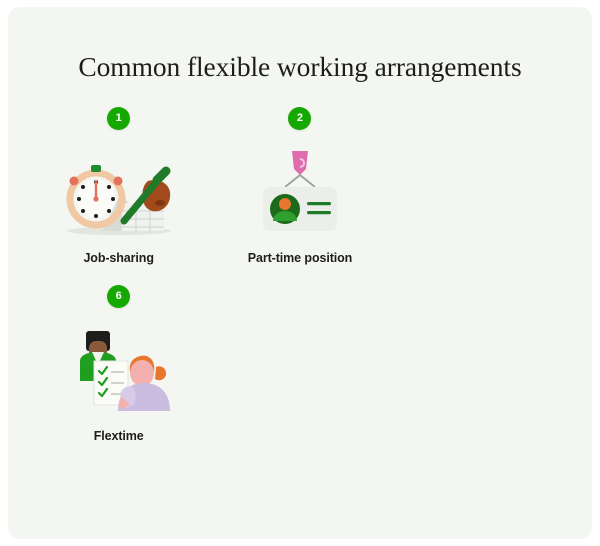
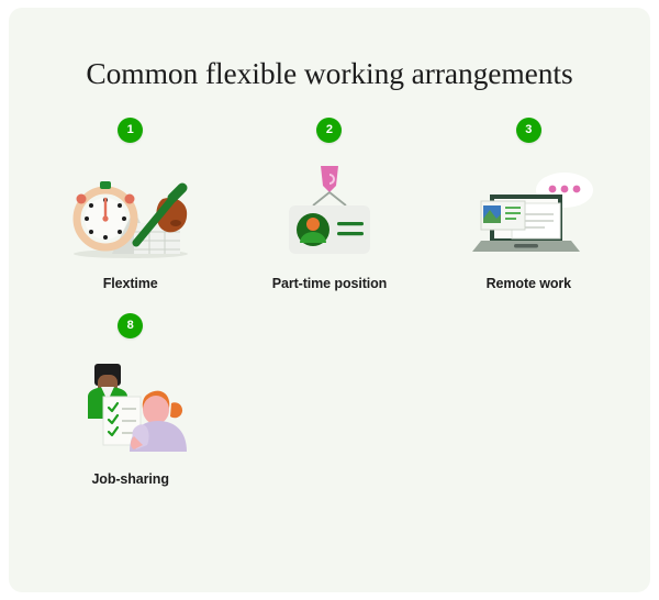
  Common flexible working arrangements
  1
- Job-sharing
+ Flextime
  2
  Part-time position
+ 3
+ Remote work
- 6
+ 8
- Flextime
+ Job-sharing
